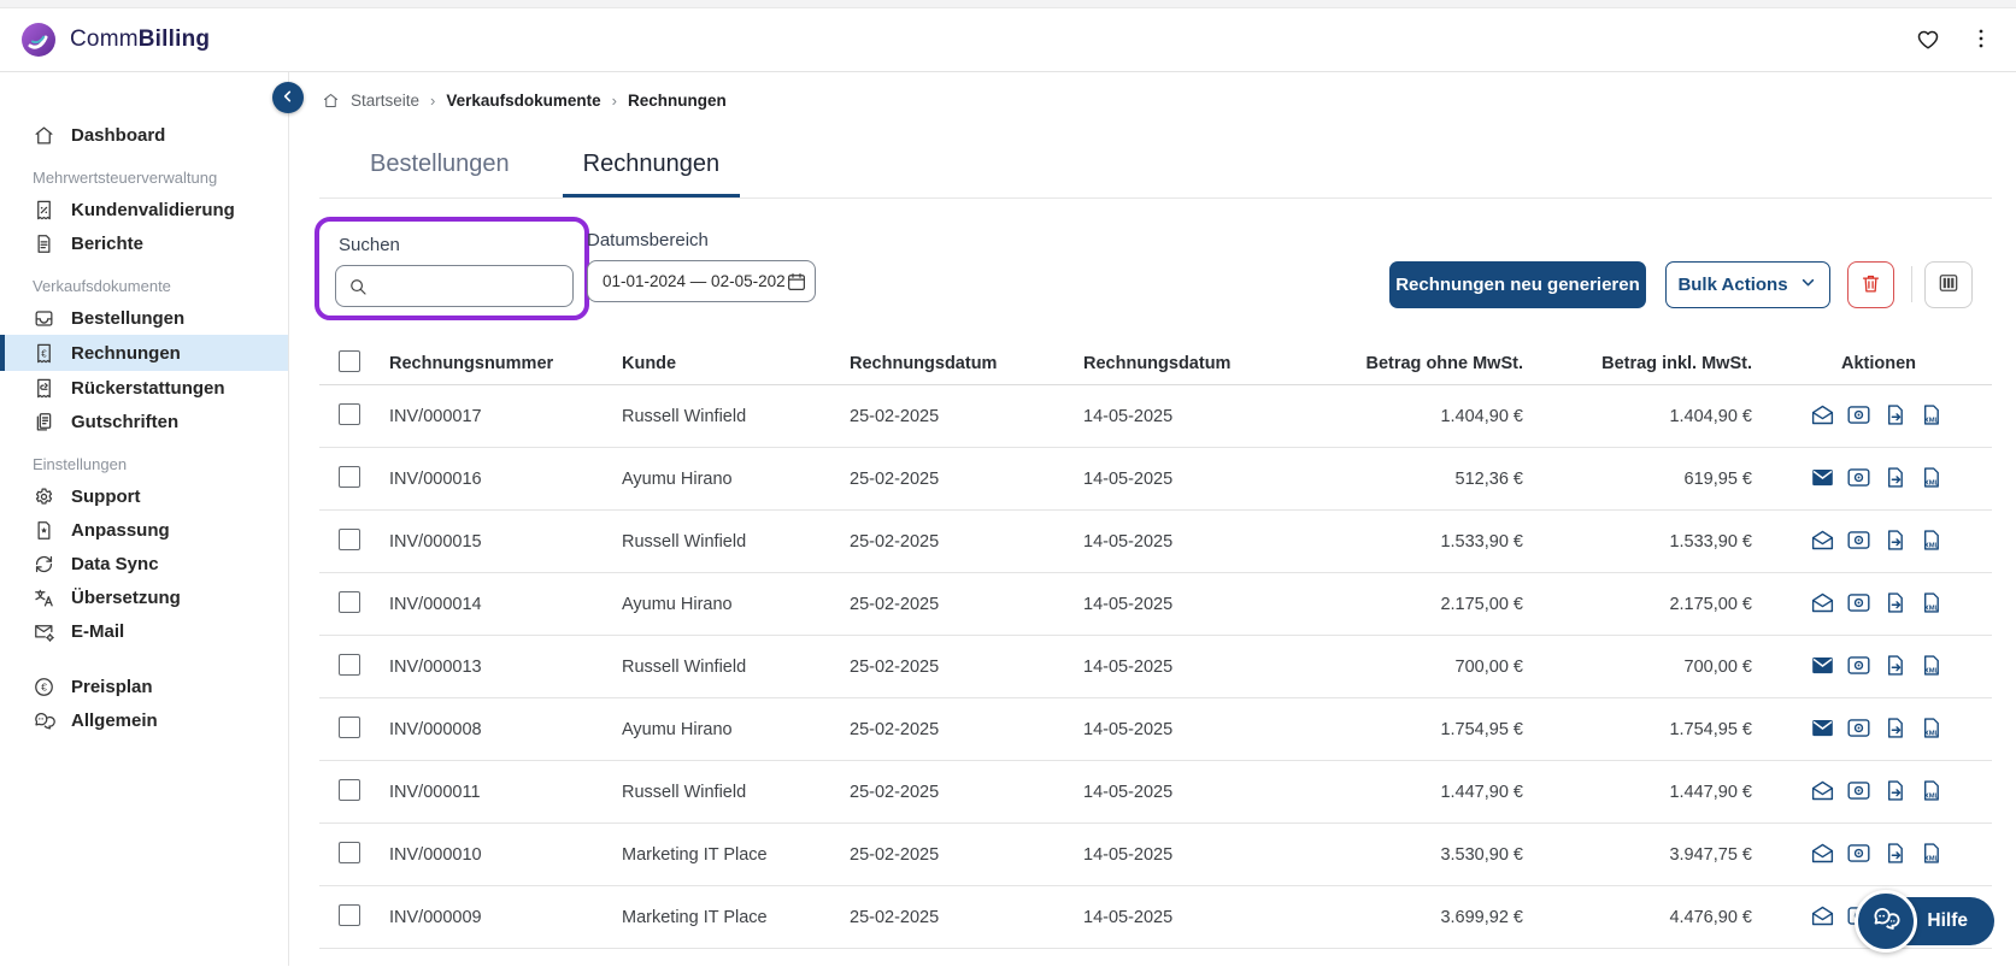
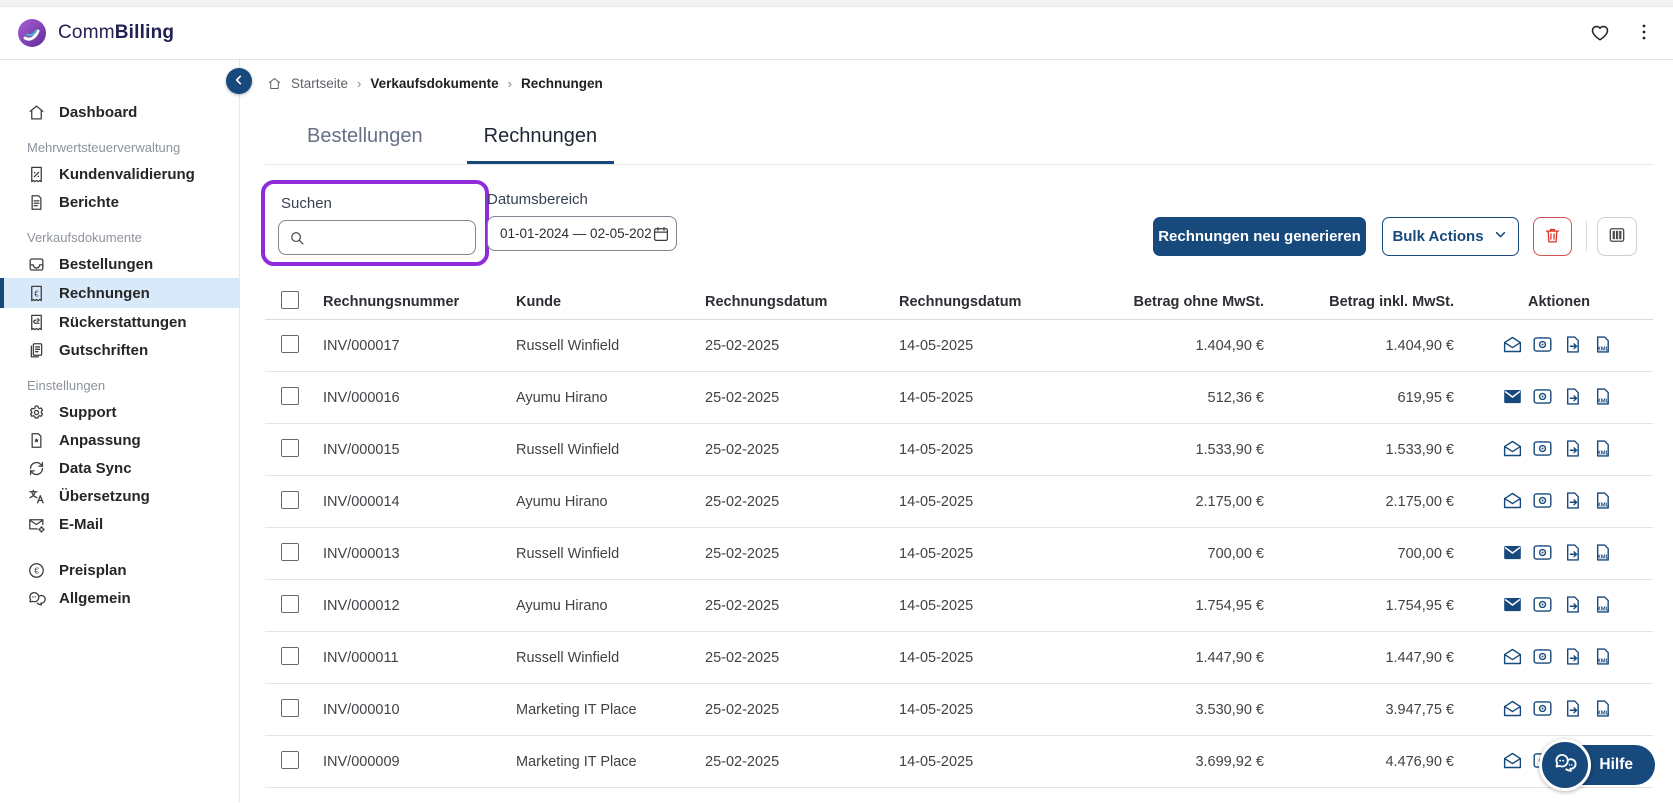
  CommBilling
  Dashboard
  Mehrwertsteuerverwaltung
  Kundenvalidierung
  Berichte
  Verkaufsdokumente
  Bestellungen
  €
  Rechnungen
  Rückerstattungen
  Gutschriften
  Einstellungen
  Support
  Anpassung
  Data Sync
  Übersetzung
  E-Mail
  €
  Preisplan
  Allgemein
  Startseite
  ›
  Verkaufsdokumente
  ›
  Rechnungen
  Bestellungen
  Rechnungen
  Suchen
  Datumsbereich
  01-01-2024 — 02-05-202
  Rechnungen neu generieren
  Bulk Actions
  Rechnungsnummer
  Kunde
  Rechnungsdatum
  Rechnungsdatum
  Betrag ohne MwSt.
  Betrag inkl. MwSt.
  Aktionen
  INV/000017
  Russell Winfield
  25-02-2025
  14-05-2025
  1.404,90 €
  1.404,90 €
  INV/000016
  Ayumu Hirano
  25-02-2025
  14-05-2025
  512,36 €
  619,95 €
  INV/000015
  Russell Winfield
  25-02-2025
  14-05-2025
  1.533,90 €
  1.533,90 €
  INV/000014
  Ayumu Hirano
  25-02-2025
  14-05-2025
  2.175,00 €
  2.175,00 €
  INV/000013
  Russell Winfield
  25-02-2025
  14-05-2025
  700,00 €
  700,00 €
- INV/000008
+ INV/000012
  Ayumu Hirano
  25-02-2025
  14-05-2025
  1.754,95 €
  1.754,95 €
  INV/000011
  Russell Winfield
  25-02-2025
  14-05-2025
  1.447,90 €
  1.447,90 €
  INV/000010
  Marketing IT Place
  25-02-2025
  14-05-2025
  3.530,90 €
  3.947,75 €
  INV/000009
  Marketing IT Place
  25-02-2025
  14-05-2025
  3.699,92 €
  4.476,90 €
  Hilfe
